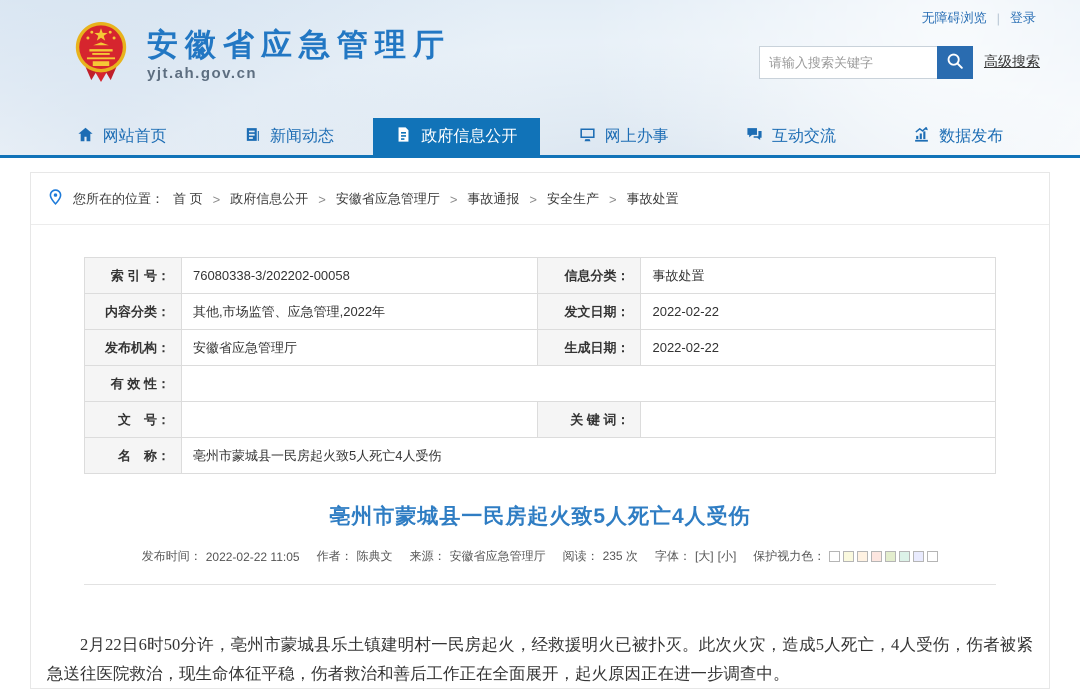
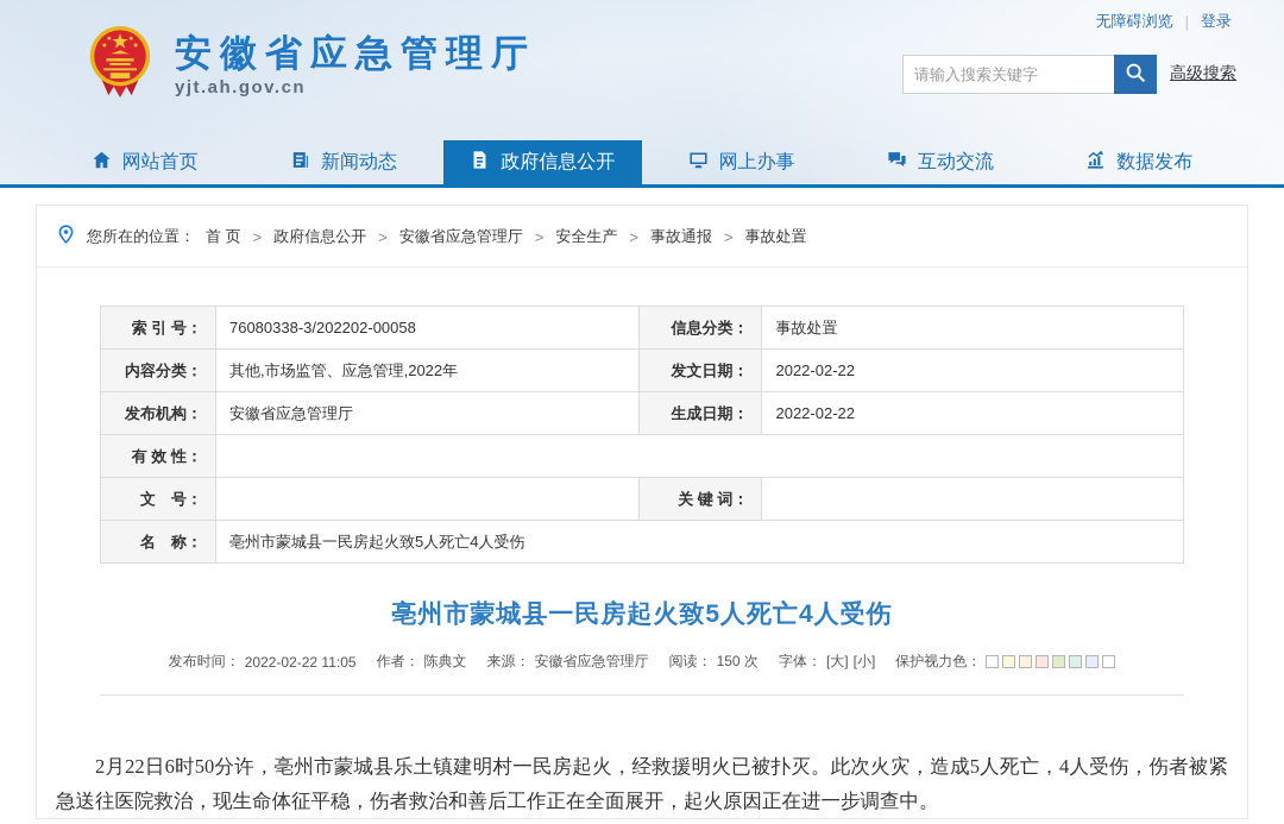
  无障碍浏览
  |
  登录
  安徽省应急管理厅
  yjt.ah.gov.cn
  请输入搜索关键字
  高级搜索
  网站首页
  新闻动态
  政府信息公开
  网上办事
  互动交流
  数据发布
  您所在的位置：
  首 页
  >
  政府信息公开
  >
  安徽省应急管理厅
  >
- 事故通报
+ 安全生产
  >
- 安全生产
+ 事故通报
  >
  事故处置
  索 引 号：	76080338-3/202202-00058	信息分类：	事故处置
  内容分类：	其他,市场监管、应急管理,2022年	发文日期：	2022-02-22
  发布机构：	安徽省应急管理厅	生成日期：	2022-02-22
  有 效 性：
  文 号：		关 键 词：
  名 称：	亳州市蒙城县一民房起火致5人死亡4人受伤
  亳州市蒙城县一民房起火致5人死亡4人受伤
  发布时间：
  2022-02-22 11:05
  作者：
  陈典文
  来源：
  安徽省应急管理厅
  阅读：
- 235 次
+ 150 次
  字体：
  [大]
  [小]
  保护视力色：
  2月22日6时50分许，亳州市蒙城县乐土镇建明村一民房起火，经救援明火已被扑灭。此次火灾，造成5人死亡，4人受伤，伤者被紧急送往医院救治，现生命体征平稳，伤者救治和善后工作正在全面展开，起火原因正在进一步调查中。
